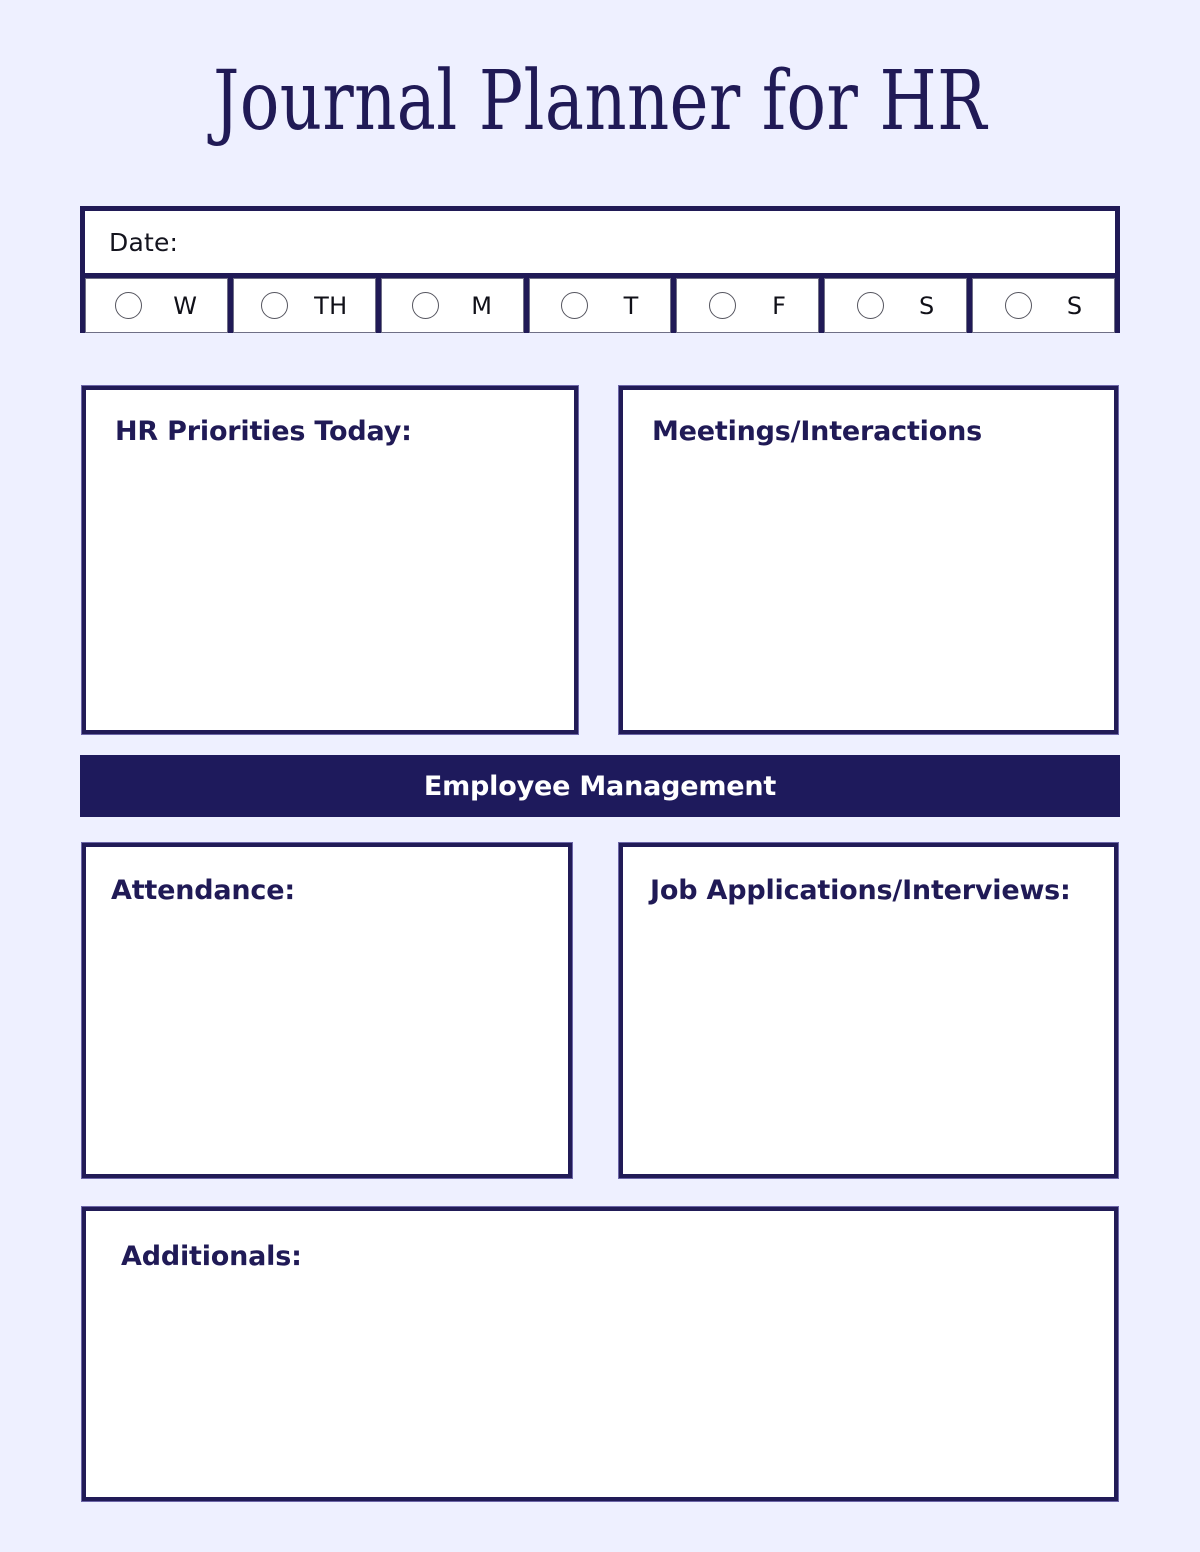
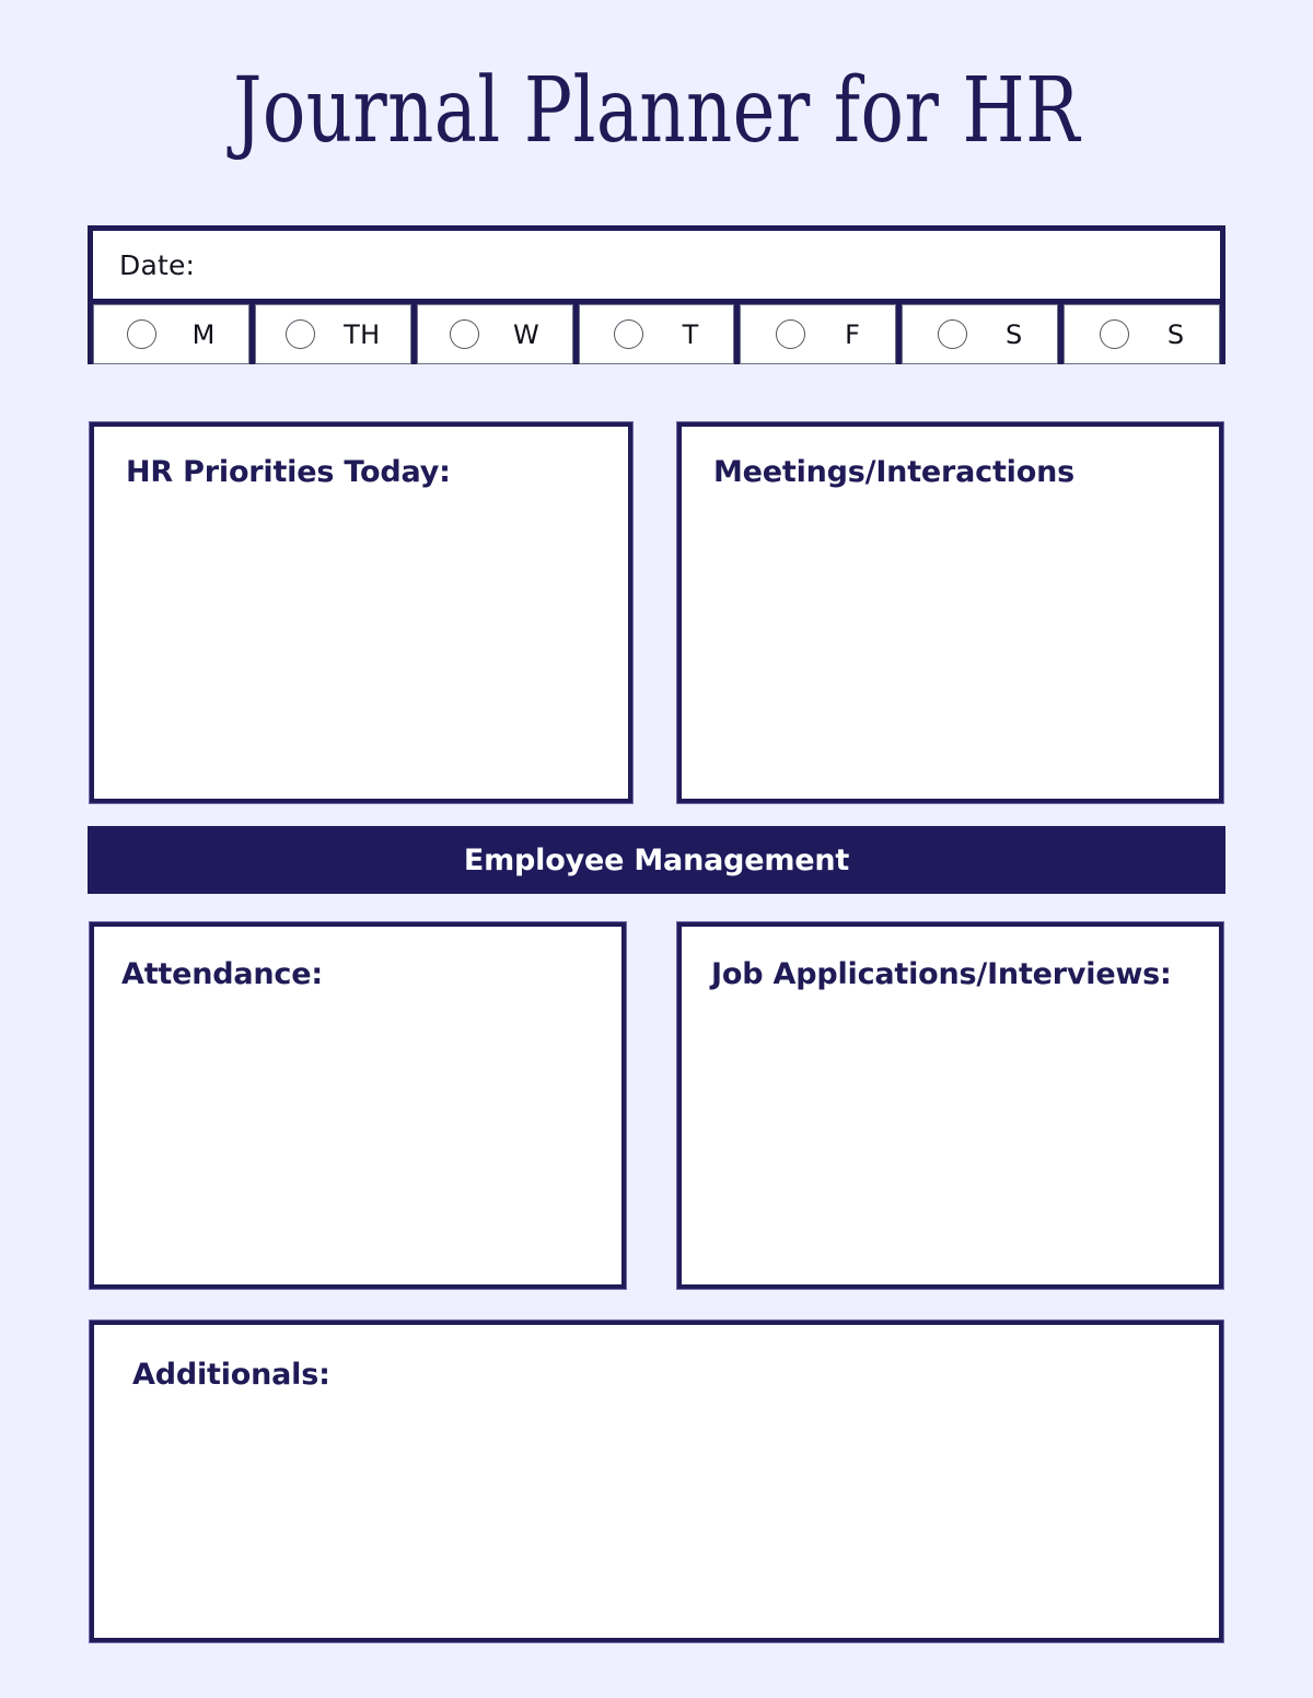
  Journal Planner for HR
  Date:
- W
+ M
  TH
- M
+ W
  T
  F
  S
  S
  HR Priorities Today:
  Meetings/Interactions
  Employee Management
  Attendance:
  Job Applications/Interviews:
  Additionals:
